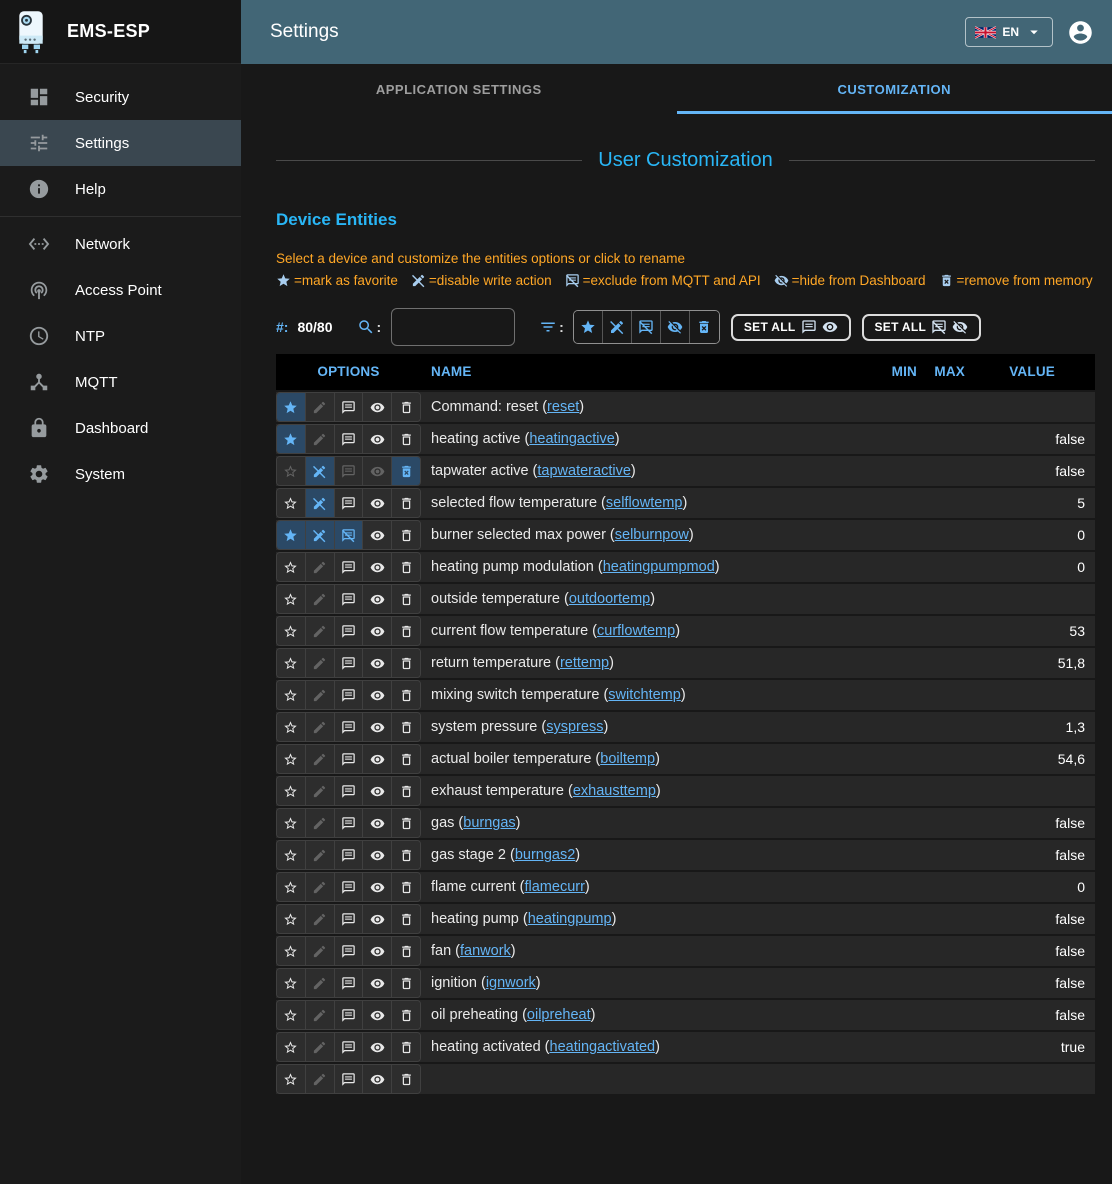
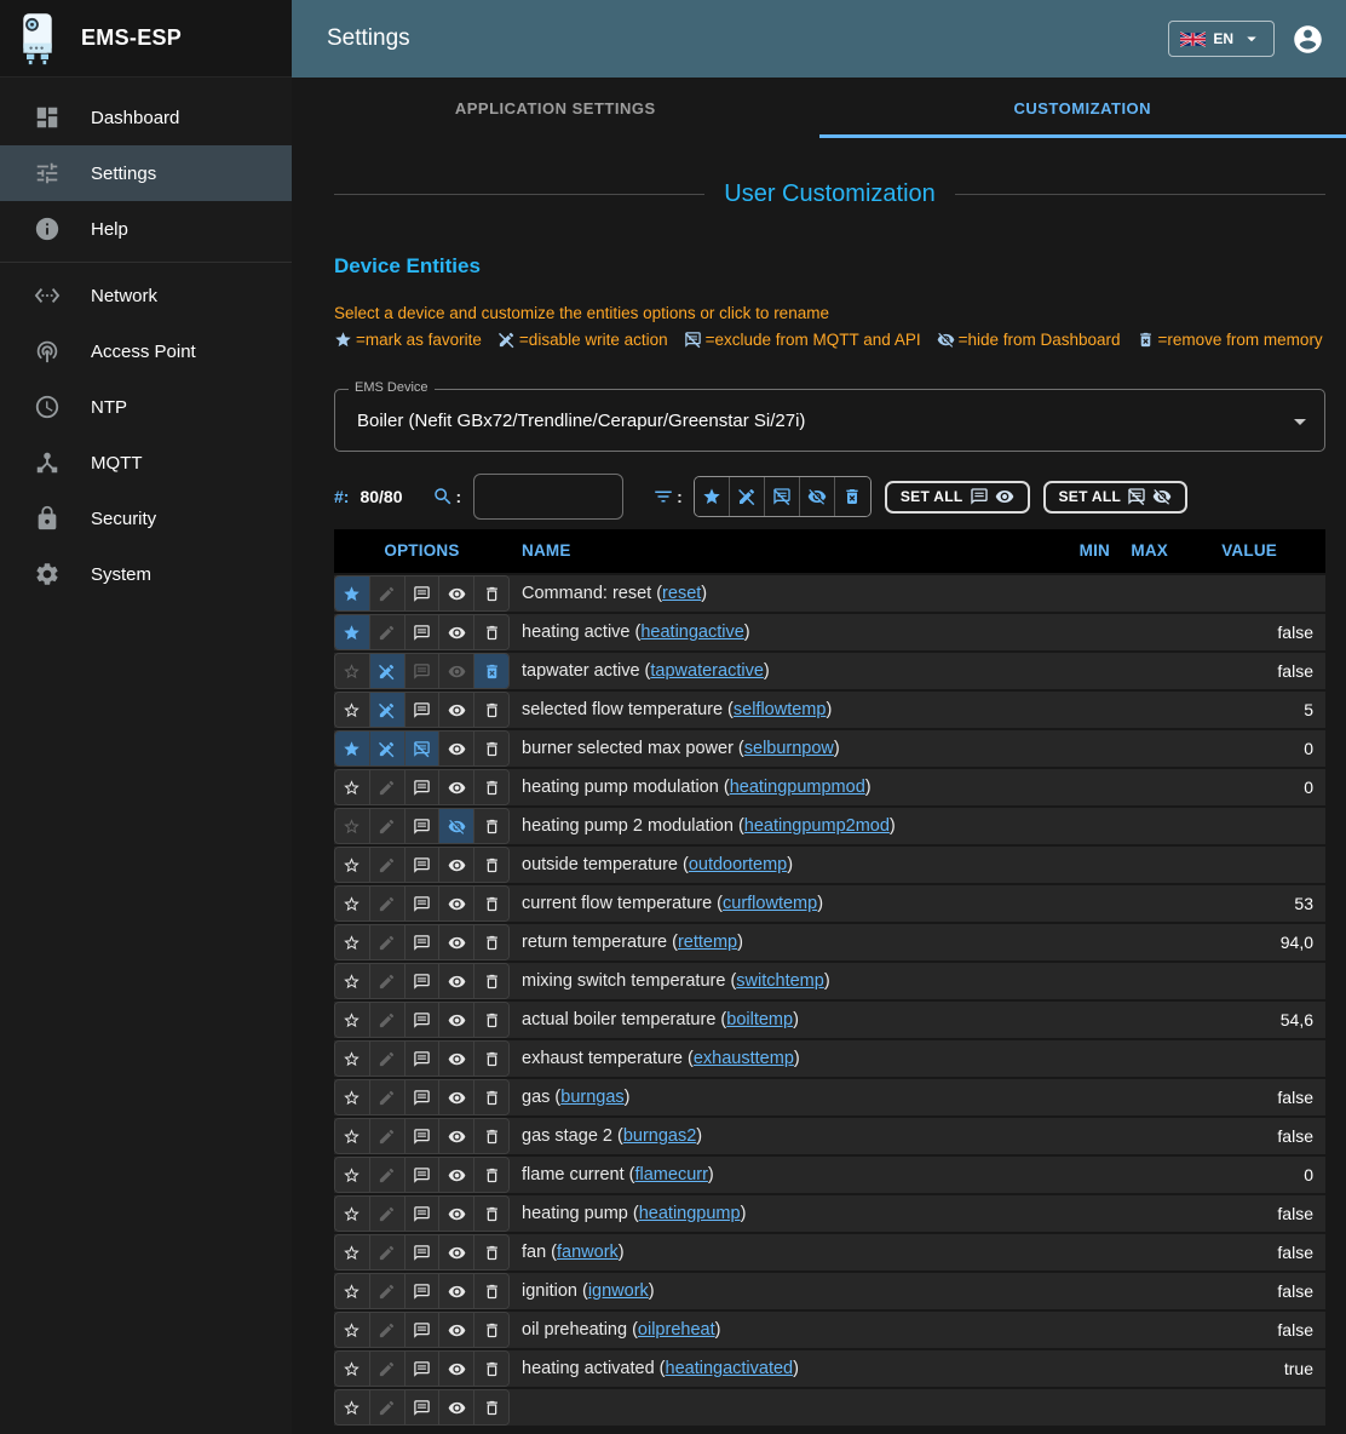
  EMS-ESP
- Security
+ Dashboard
  Settings
  Help
  Network
  Access Point
  NTP
  MQTT
- Dashboard
+ Security
  System
  Settings
  EN
  APPLICATION SETTINGS
  CUSTOMIZATION
  User Customization
  Device Entities
  Select a device and customize the entities options or click to rename
  =mark as favorite
  =disable write action
  =exclude from MQTT and API
  =hide from Dashboard
  =remove from memory
+ EMS Device
+ Boiler (Nefit GBx72/Trendline/Cerapur/Greenstar Si/27i)
  #:
  80/80
  :
  :
  SET ALL
  SET ALL
  OPTIONS
  NAME
  MIN
  MAX
  VALUE
  Command: reset (reset)
  heating active (heatingactive)
  false
  tapwater active (tapwateractive)
  false
  selected flow temperature (selflowtemp)
  5
  burner selected max power (selburnpow)
  0
  heating pump modulation (heatingpumpmod)
  0
+ heating pump 2 modulation (heatingpump2mod)
  outside temperature (outdoortemp)
  current flow temperature (curflowtemp)
  53
  return temperature (rettemp)
- 51,8
+ 94,0
  mixing switch temperature (switchtemp)
- system pressure (syspress)
- 1,3
  actual boiler temperature (boiltemp)
  54,6
  exhaust temperature (exhausttemp)
  gas (burngas)
  false
  gas stage 2 (burngas2)
  false
  flame current (flamecurr)
  0
  heating pump (heatingpump)
  false
  fan (fanwork)
  false
  ignition (ignwork)
  false
  oil preheating (oilpreheat)
  false
  heating activated (heatingactivated)
  true
